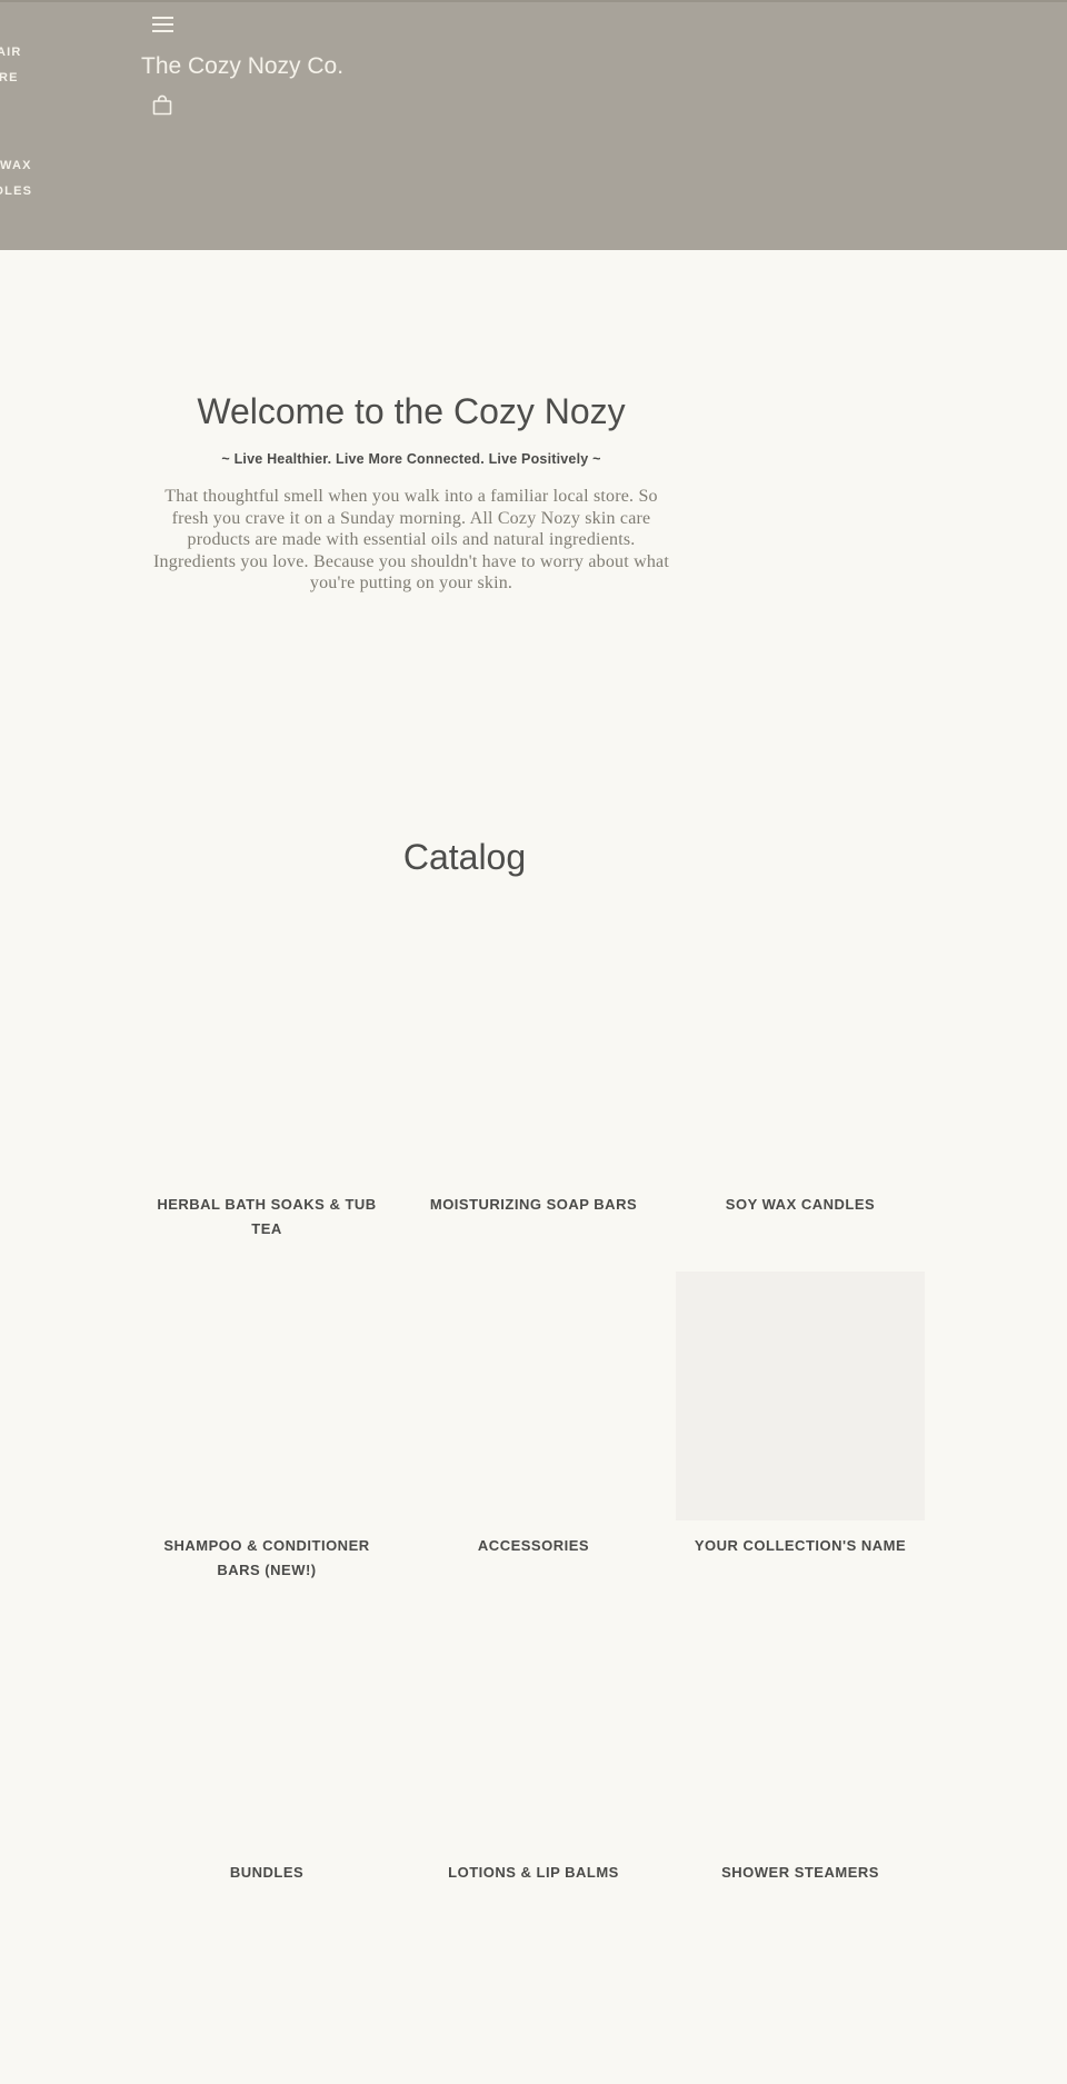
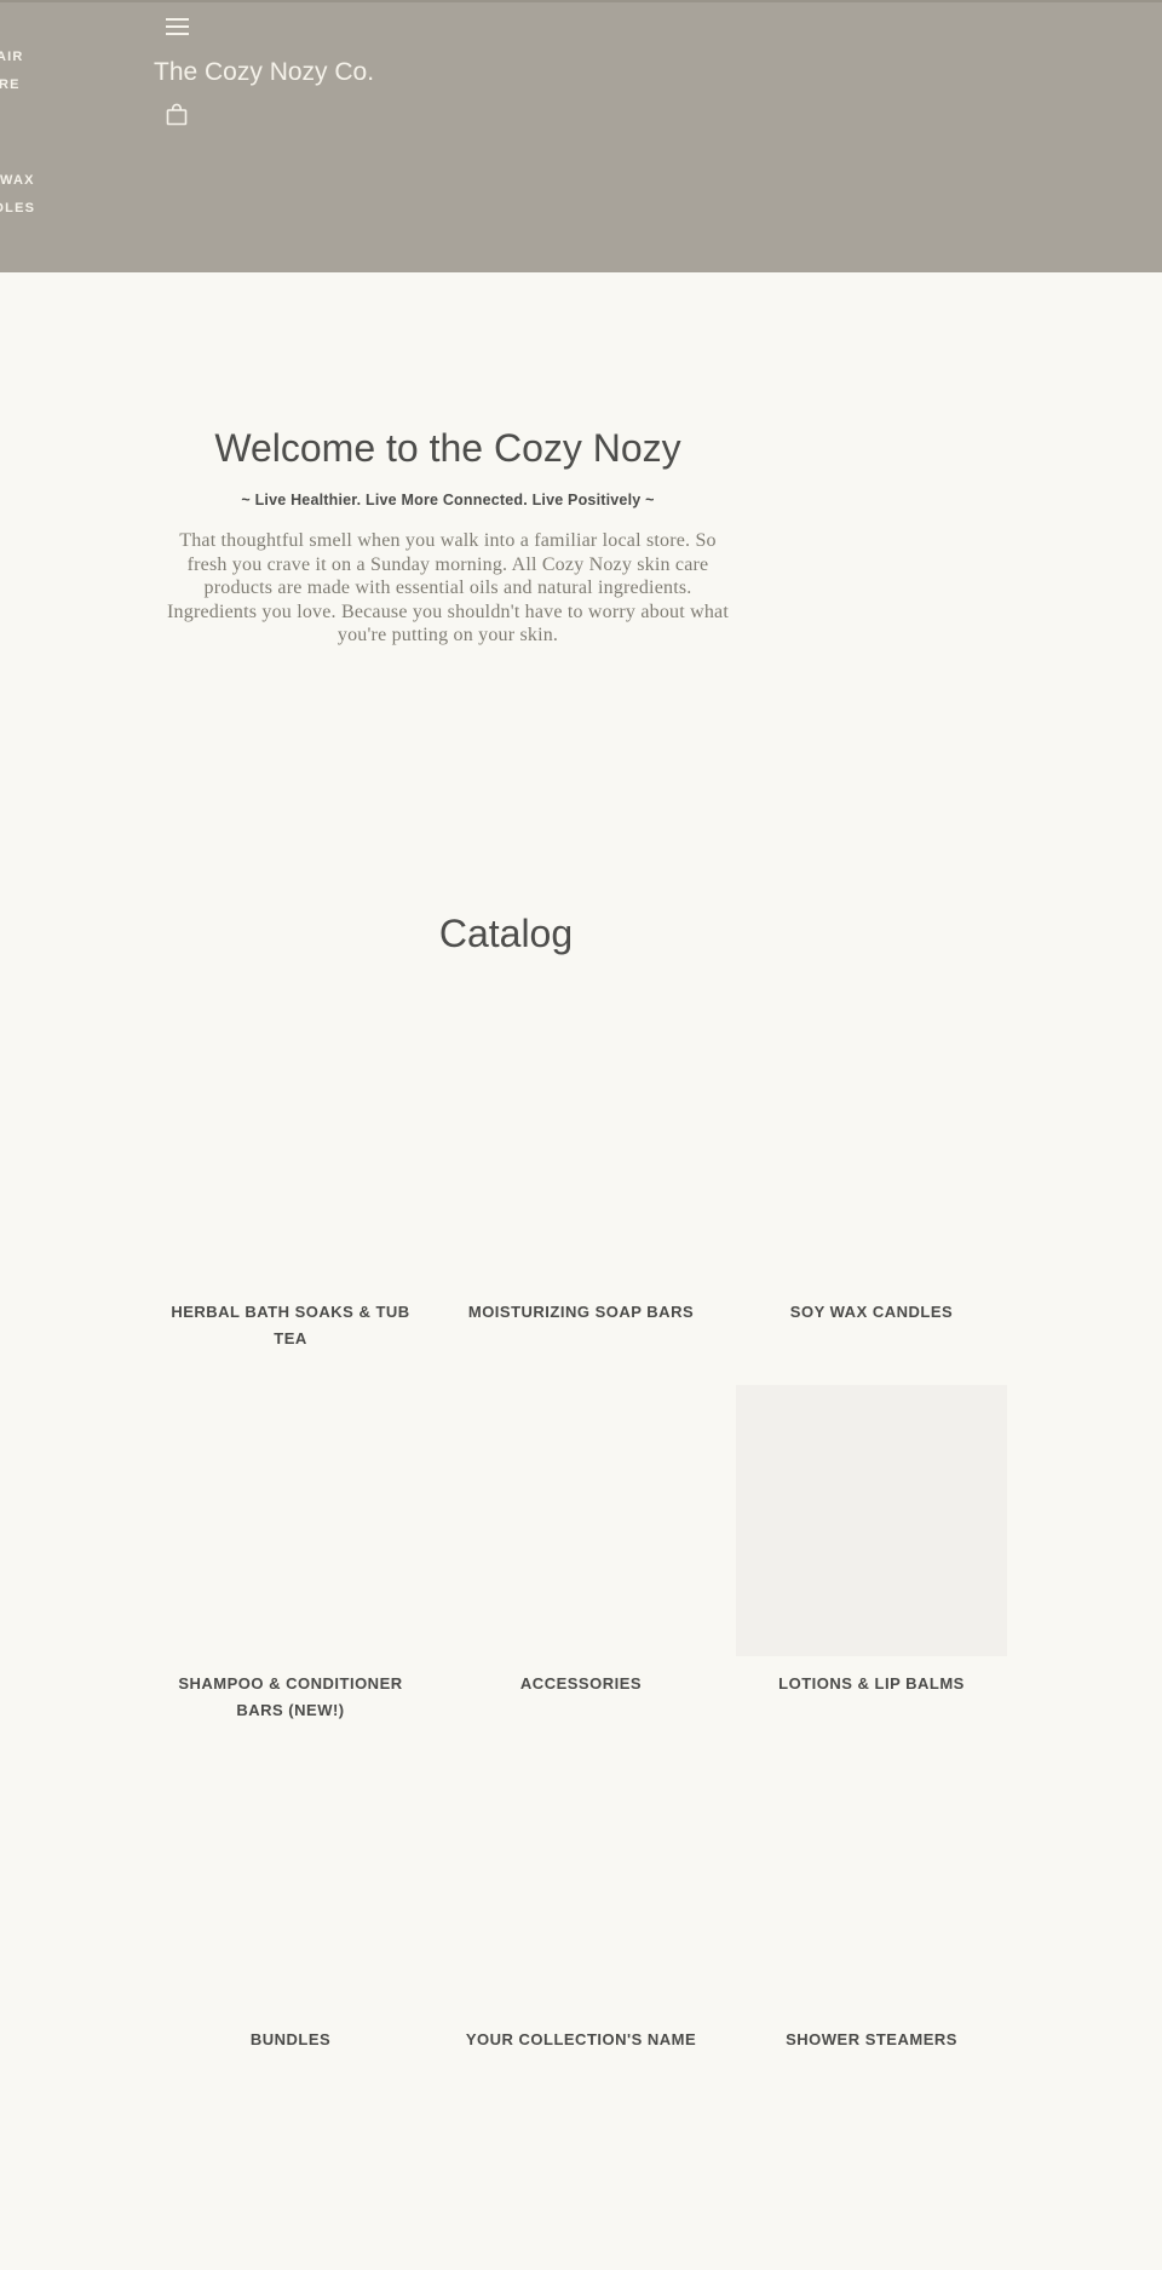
  AIR
  RE
  WAX
  LES
  The Cozy Nozy Co.
  Welcome to the Cozy Nozy
  ~ Live Healthier. Live More Connected. Live Positively ~
  That thoughtful smell when you walk into a familiar local store. So
  fresh you crave it on a Sunday morning. All Cozy Nozy skin care
  products are made with essential oils and natural ingredients.
  Ingredients you love. Because you shouldn't have to worry about what
  you're putting on your skin.
  Catalog
  HERBAL BATH SOAKS & TUB TEA
  MOISTURIZING SOAP BARS
  SOY WAX CANDLES
  SHAMPOO & CONDITIONER BARS (NEW!)
  ACCESSORIES
- YOUR COLLECTION'S NAME
+ LOTIONS & LIP BALMS
  BUNDLES
- LOTIONS & LIP BALMS
+ YOUR COLLECTION'S NAME
  SHOWER STEAMERS
